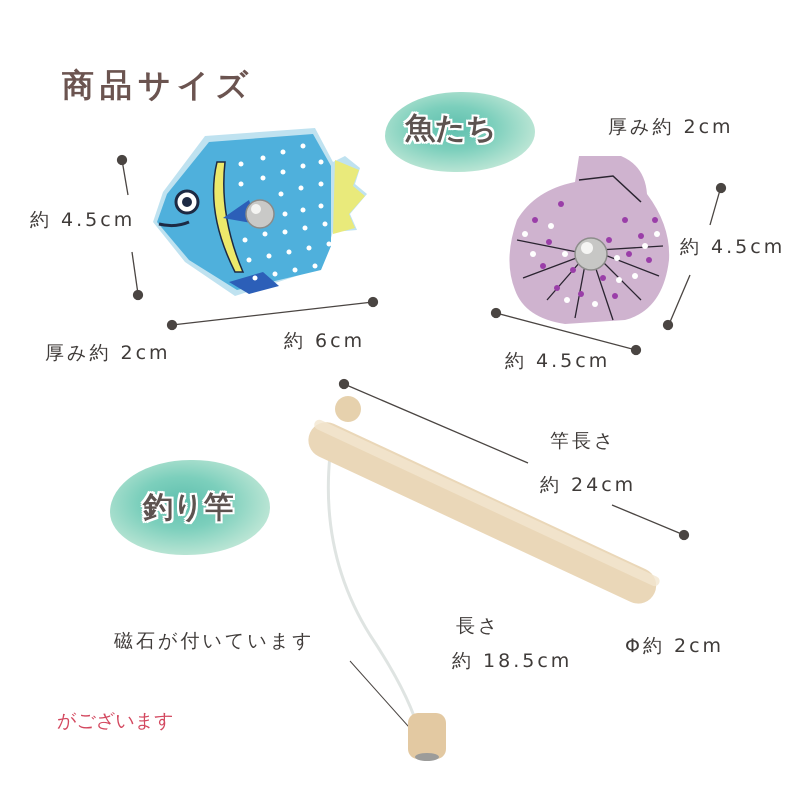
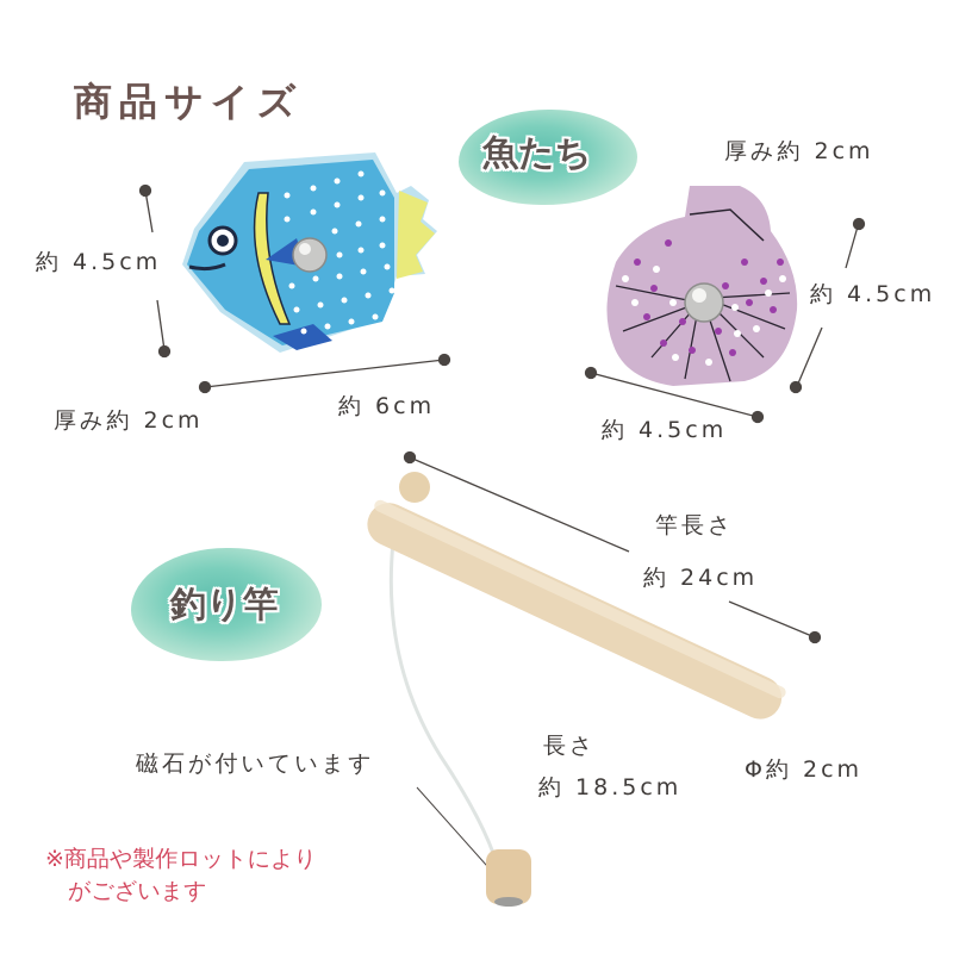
  商品サイズ
  魚たち
  釣り竿
  約 4.5cm
  厚み約 2cm
  約 6cm
  厚み約 2cm
  約 4.5cm
  約 4.5cm
  竿長さ
  約 24cm
  Φ約 2cm
  長さ
  約 18.5cm
  磁石が付いています
+ ※商品や製作ロットにより
  がございます
